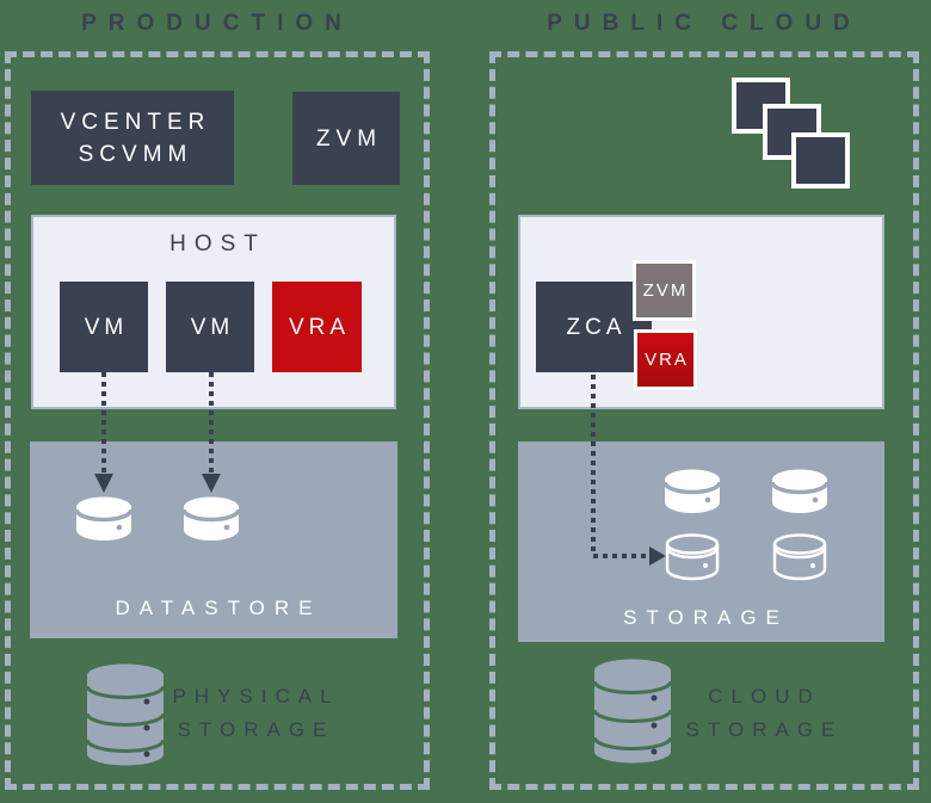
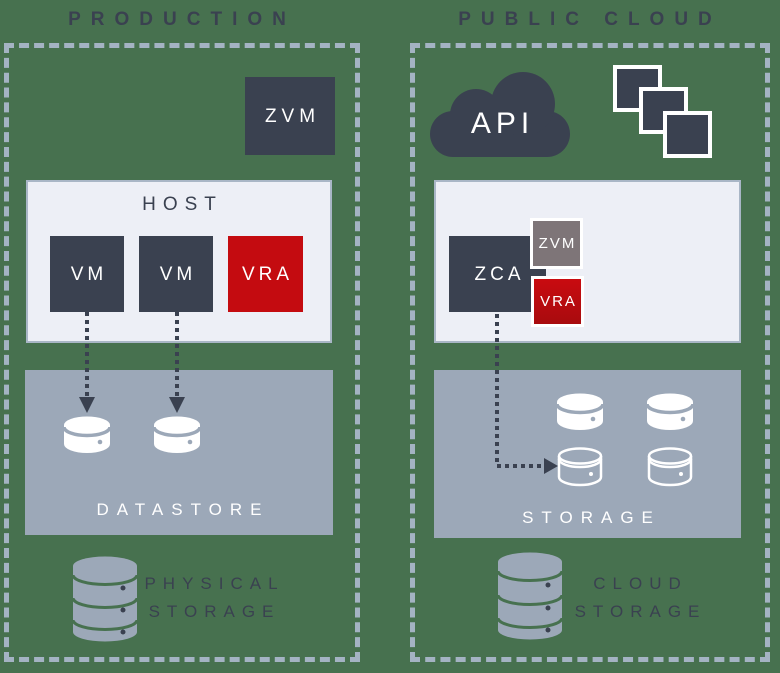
  PRODUCTION
- VCENTER
- SCVMM
  ZVM
  HOST
  VM
  VM
  VRA
  DATASTORE
  PHYSICAL
  STORAGE
  PUBLIC CLOUD
+ API
  ZCA
  ZVM
  VRA
  STORAGE
  CLOUD
  STORAGE
